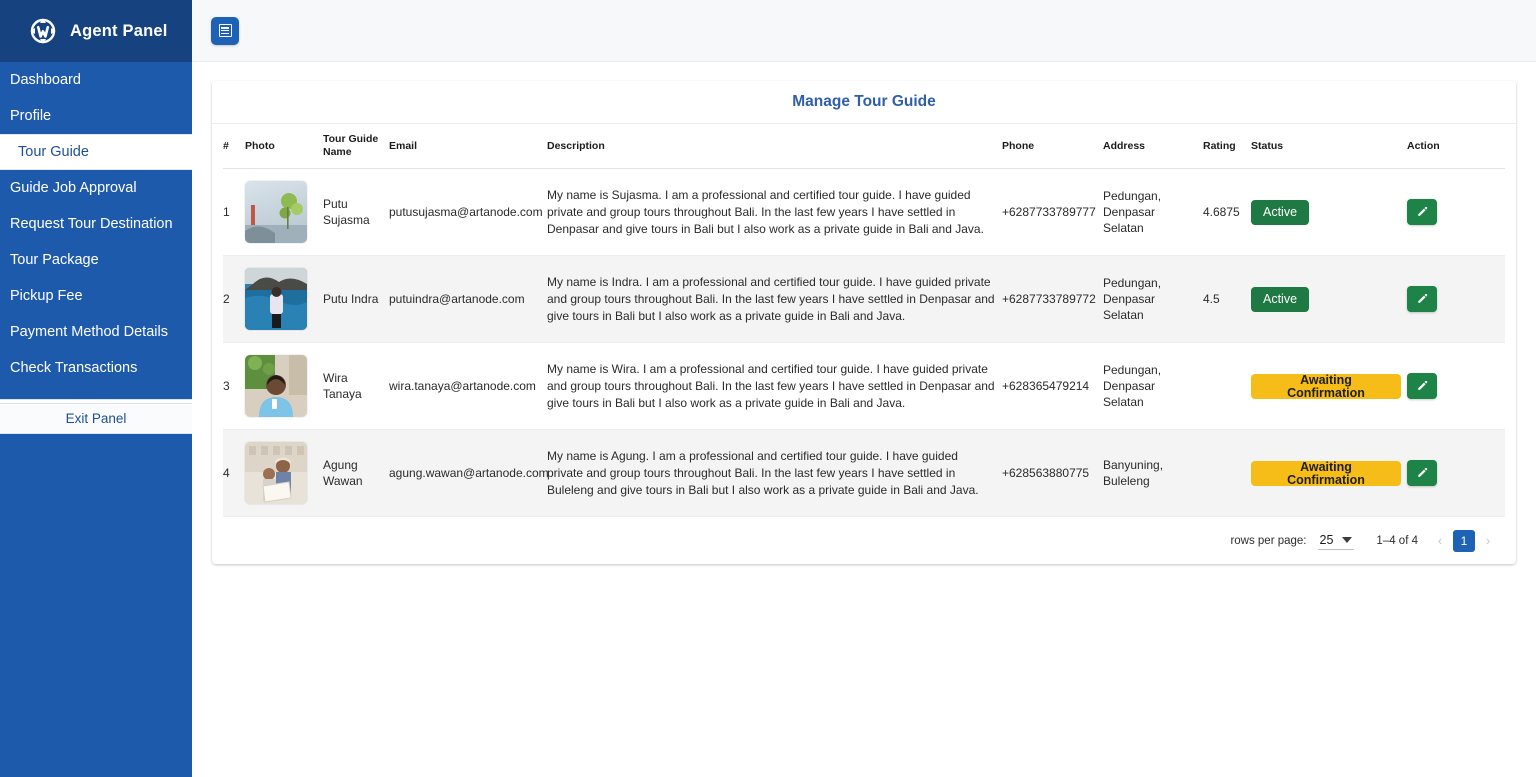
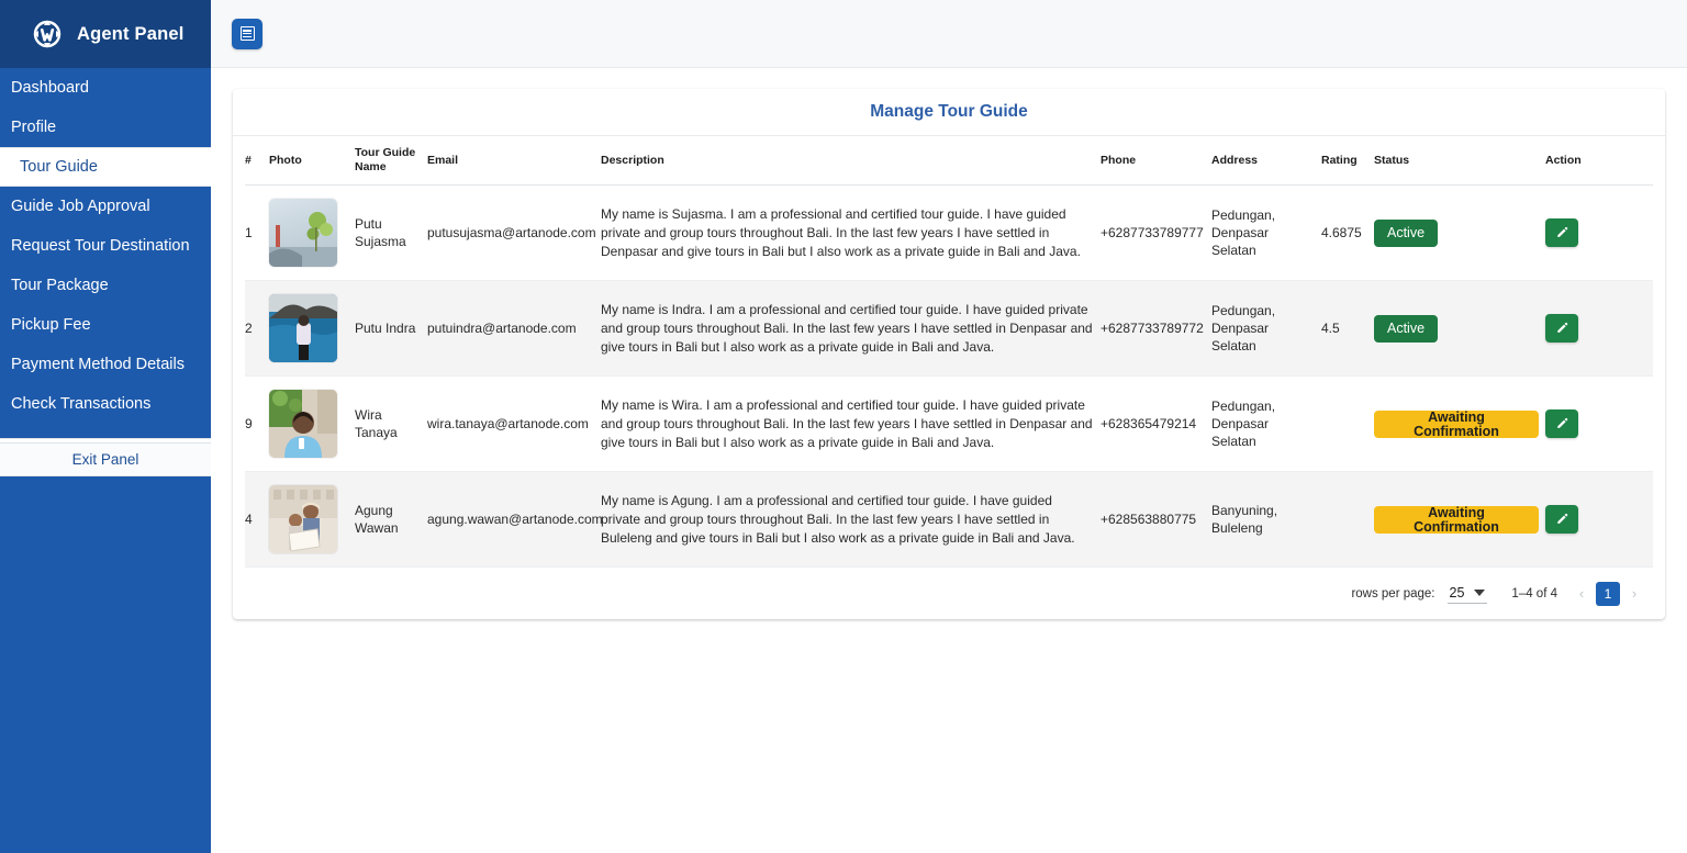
  Agent Panel
  Dashboard
  Profile
  Tour Guide
  Guide Job Approval
  Request Tour Destination
  Tour Package
  Pickup Fee
  Payment Method Details
  Check Transactions
  Exit Panel
  Manage Tour Guide
  #	Photo	Tour Guide Name	Email	Description	Phone	Address	Rating	Status	Action
  1		Putu Sujasma	putusujasma@artanode.com	My name is Sujasma. I am a professional and certified tour guide. I have guided private and group tours throughout Bali. In the last few years I have settled in Denpasar and give tours in Bali but I also work as a private guide in Bali and Java.	+6287733789777	Pedungan, Denpasar Selatan	4.6875	Active
  2		Putu Indra	putuindra@artanode.com	My name is Indra. I am a professional and certified tour guide. I have guided private and group tours throughout Bali. In the last few years I have settled in Denpasar and give tours in Bali but I also work as a private guide in Bali and Java.	+6287733789772	Pedungan, Denpasar Selatan	4.5	Active
- 3		Wira Tanaya	wira.tanaya@artanode.com	My name is Wira. I am a professional and certified tour guide. I have guided private and group tours throughout Bali. In the last few years I have settled in Denpasar and give tours in Bali but I also work as a private guide in Bali and Java.	+628365479214	Pedungan, Denpasar Selatan		Awaiting Confirmation
+ 9		Wira Tanaya	wira.tanaya@artanode.com	My name is Wira. I am a professional and certified tour guide. I have guided private and group tours throughout Bali. In the last few years I have settled in Denpasar and give tours in Bali but I also work as a private guide in Bali and Java.	+628365479214	Pedungan, Denpasar Selatan		Awaiting Confirmation
  4		Agung Wawan	agung.wawan@artanode.com	My name is Agung. I am a professional and certified tour guide. I have guided private and group tours throughout Bali. In the last few years I have settled in Buleleng and give tours in Bali but I also work as a private guide in Bali and Java.	+628563880775	Banyuning, Buleleng		Awaiting Confirmation
  rows per page:
  25
  1–4 of 4
  ‹
  1
  ›
